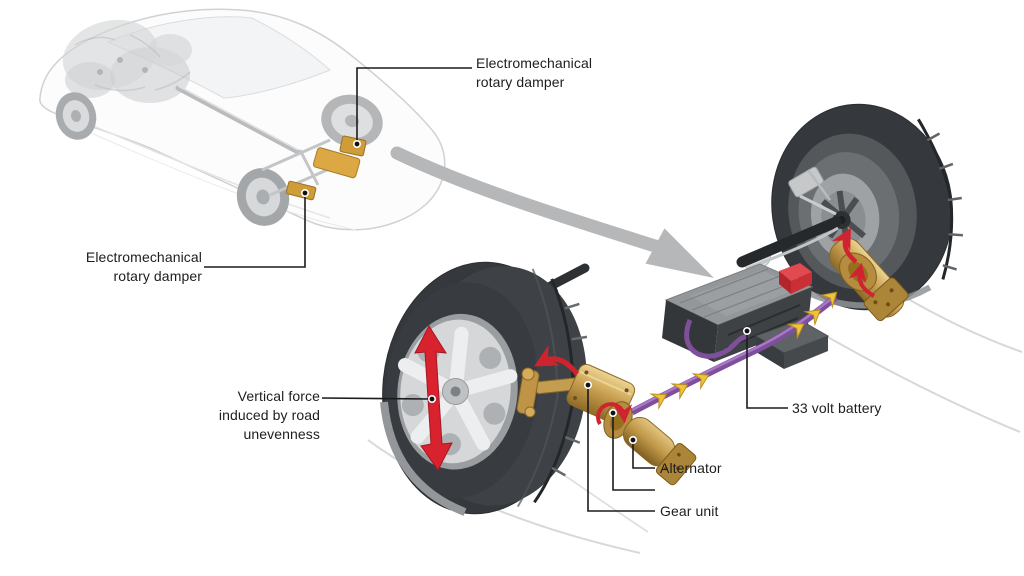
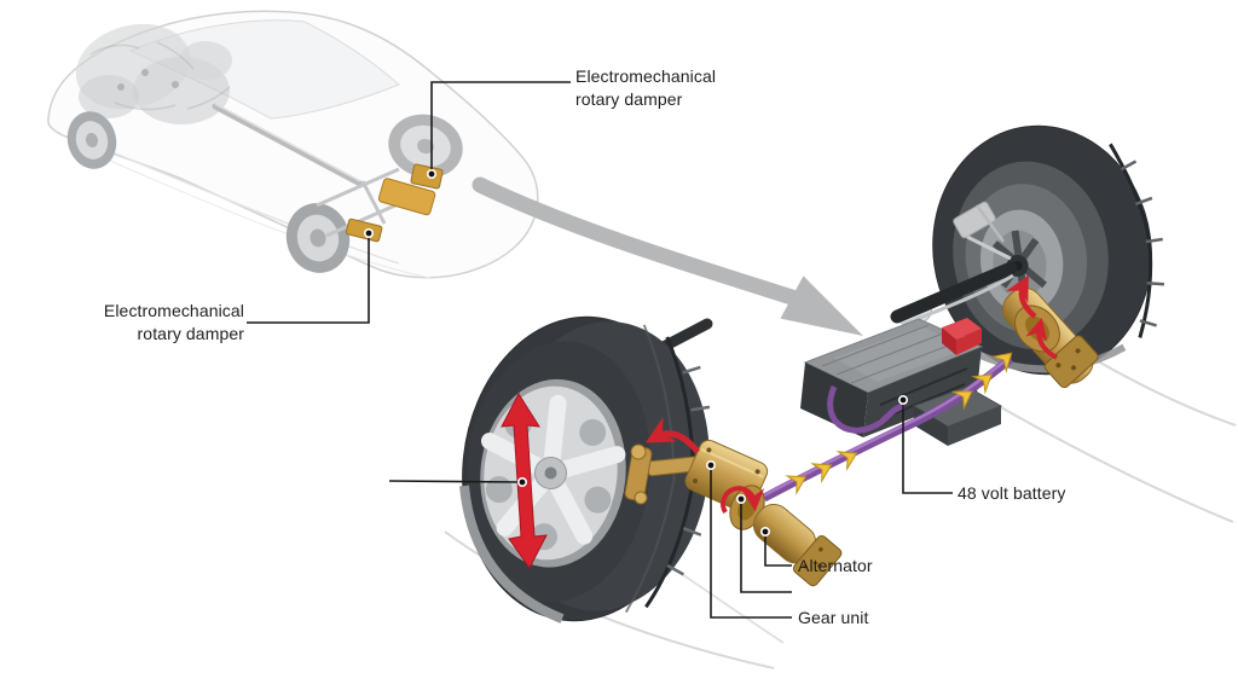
  Electromechanical rotary damper
  Electromechanical rotary damper
- Vertical force induced by road unevenness
- 33 volt battery
+ 48 volt battery
  Alternator
  Gear unit
